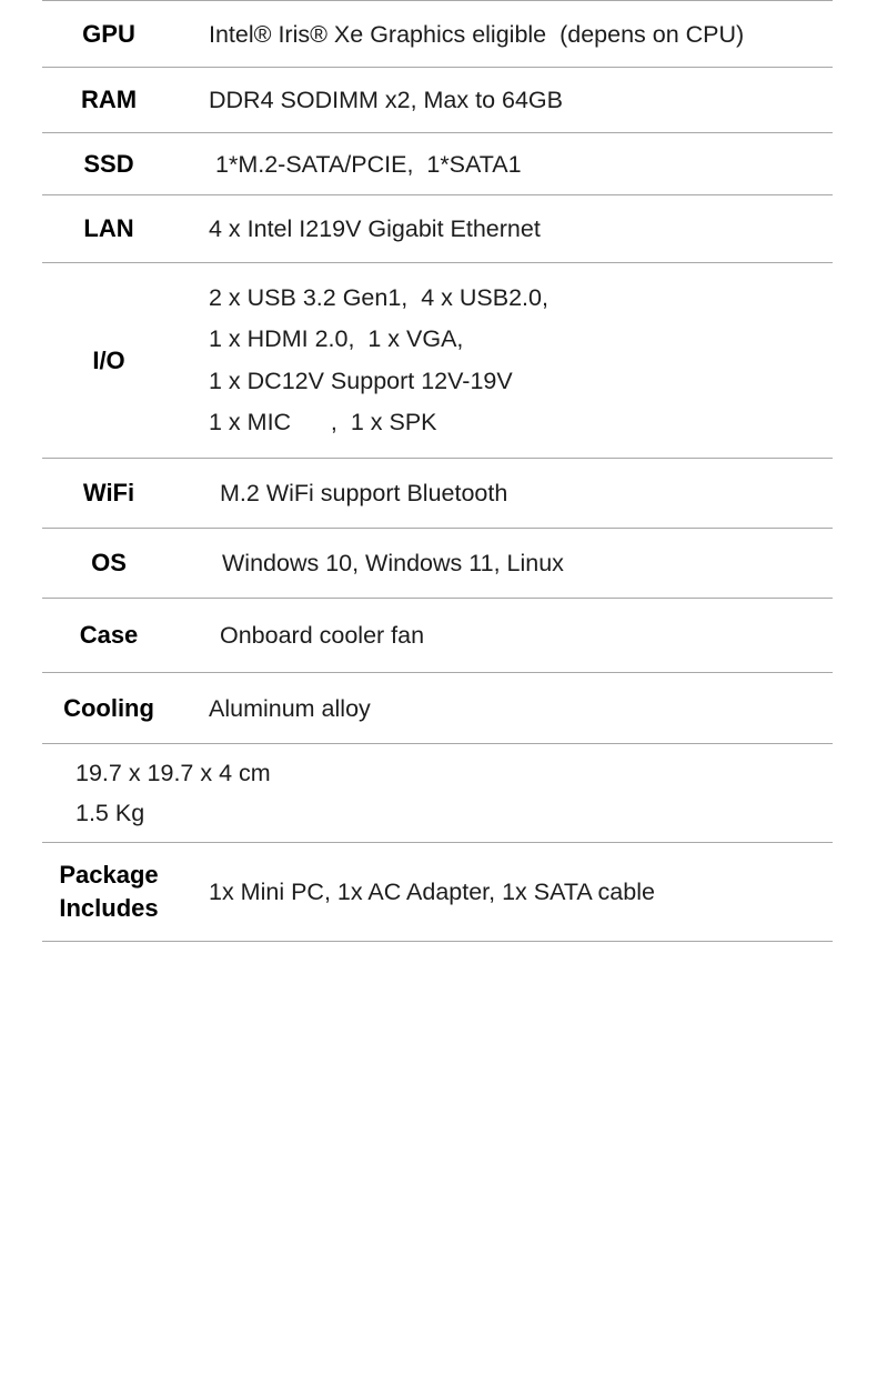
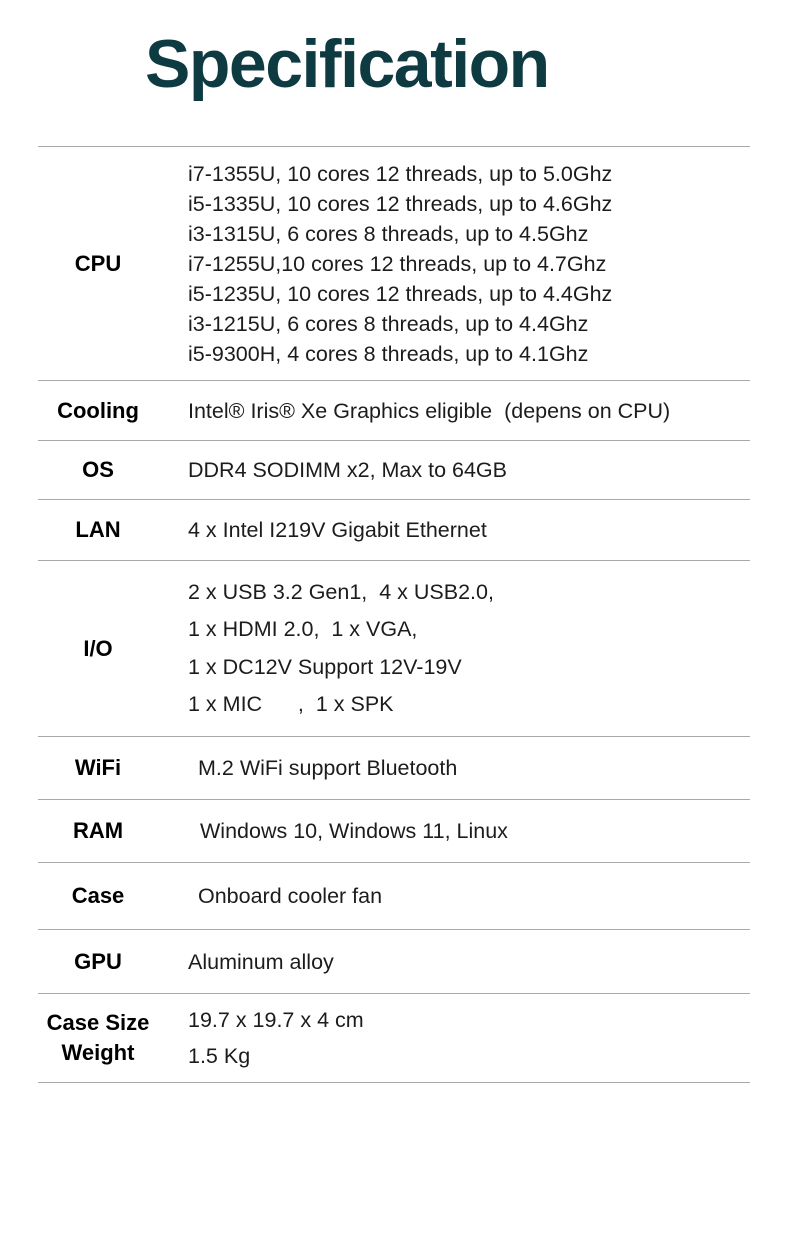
+ Specification
+ CPU
+ i7-1355U, 10 cores 12 threads, up to 5.0Ghz
+ i5-1335U, 10 cores 12 threads, up to 4.6Ghz
+ i3-1315U, 6 cores 8 threads, up to 4.5Ghz
+ i7-1255U,10 cores 12 threads, up to 4.7Ghz
+ i5-1235U, 10 cores 12 threads, up to 4.4Ghz
+ i3-1215U, 6 cores 8 threads, up to 4.4Ghz
+ i5-9300H, 4 cores 8 threads, up to 4.1Ghz
- GPU
+ Cooling
  Intel® Iris® Xe Graphics eligible (depens on CPU)
- RAM
+ OS
  DDR4 SODIMM x2, Max to 64GB
- SSD
- 1*M.2-SATA/PCIE, 1*SATA1
  LAN
  4 x Intel I219V Gigabit Ethernet
  I/O
  2 x USB 3.2 Gen1, 4 x USB2.0,
  1 x HDMI 2.0, 1 x VGA,
  1 x DC12V Support 12V-19V
  1 x MIC , 1 x SPK
  WiFi
  M.2 WiFi support Bluetooth
- OS
+ RAM
  Windows 10, Windows 11, Linux
  Case
  Onboard cooler fan
- Cooling
+ GPU
  Aluminum alloy
+ Case Size
+ Weight
  19.7 x 19.7 x 4 cm
  1.5 Kg
- Package
- Includes
- 1x Mini PC, 1x AC Adapter, 1x SATA cable
